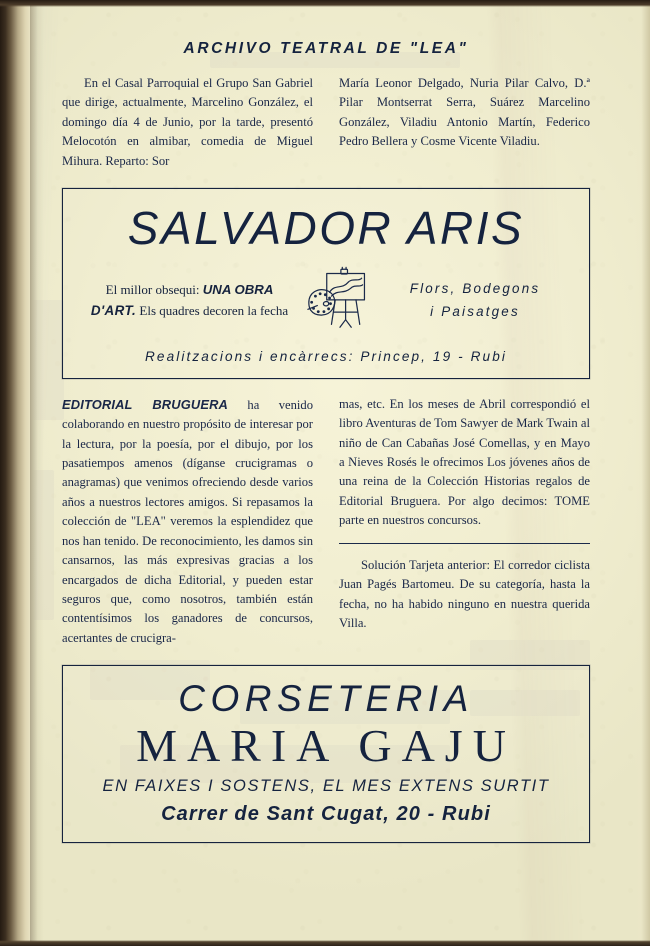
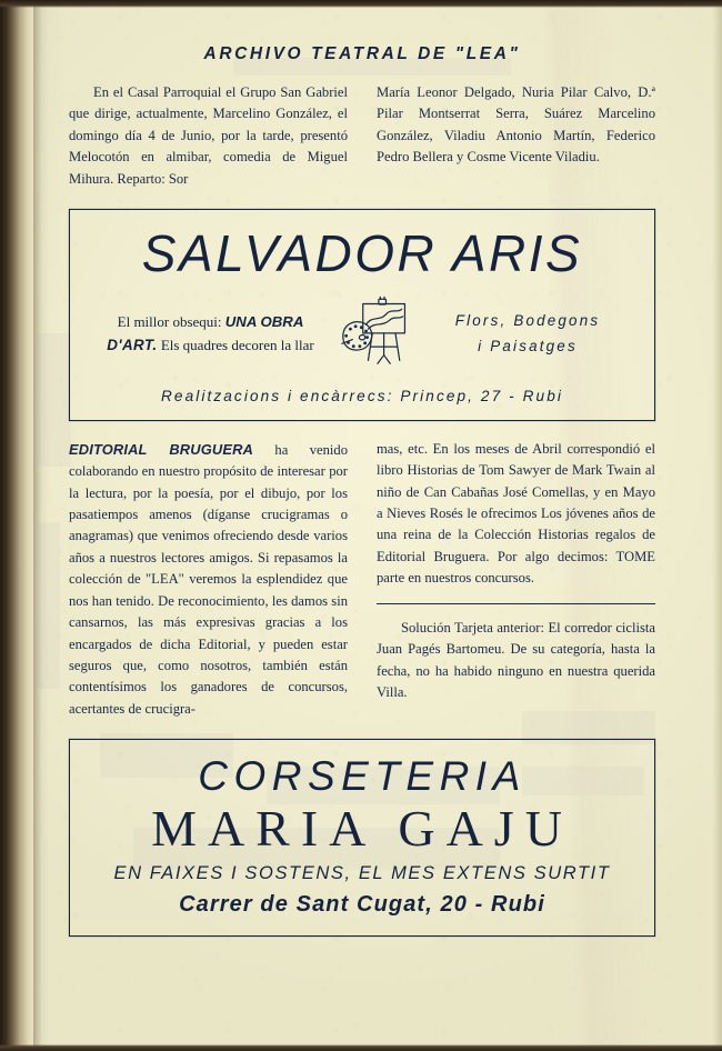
  ARCHIVO TEATRAL DE "LEA"
  En el Casal Parroquial el Grupo San Gabriel que dirige, actualmente, Marcelino González, el domingo día 4 de Junio, por la tarde, presentó Melocotón en almibar, comedia de Miguel Mihura. Reparto: Sor
  María Leonor Delgado, Nuria Pilar Calvo, D.ª Pilar Montserrat Serra, Suárez Marcelino González, Viladiu Antonio Martín, Federico Pedro Bellera y Cosme Vicente Viladiu.
  SALVADOR ARIS
  El millor obsequi: UNA OBRA
- D'ART. Els quadres decoren la fecha
+ D'ART. Els quadres decoren la llar
  Flors, Bodegons
  i Paisatges
- Realitzacions i encàrrecs: Princep, 19 - Rubi
+ Realitzacions i encàrrecs: Princep, 27 - Rubi
  EDITORIAL BRUGUERA ha venido colaborando en nuestro propósito de interesar por la lectura, por la poesía, por el dibujo, por los pasatiempos amenos (díganse crucigramas o anagramas) que venimos ofreciendo desde varios años a nuestros lectores amigos. Si repasamos la colección de "LEA" veremos la esplendidez que nos han tenido. De reconocimiento, les damos sin cansarnos, las más expresivas gracias a los encargados de dicha Editorial, y pueden estar seguros que, como nosotros, también están contentísimos los ganadores de concursos, acertantes de crucigra-
- mas, etc. En los meses de Abril correspondió el libro Aventuras de Tom Sawyer de Mark Twain al niño de Can Cabañas José Comellas, y en Mayo a Nieves Rosés le ofrecimos Los jóvenes años de una reina de la Colección Historias regalos de Editorial Bruguera. Por algo decimos: TOME parte en nuestros concursos.
+ mas, etc. En los meses de Abril correspondió el libro Historias de Tom Sawyer de Mark Twain al niño de Can Cabañas José Comellas, y en Mayo a Nieves Rosés le ofrecimos Los jóvenes años de una reina de la Colección Historias regalos de Editorial Bruguera. Por algo decimos: TOME parte en nuestros concursos.
  Solución Tarjeta anterior: El corredor ciclista Juan Pagés Bartomeu. De su categoría, hasta la fecha, no ha habido ninguno en nuestra querida Villa.
  CORSETERIA
  MARIA GAJU
  EN FAIXES I SOSTENS, EL MES EXTENS SURTIT
  Carrer de Sant Cugat, 20 - Rubi
